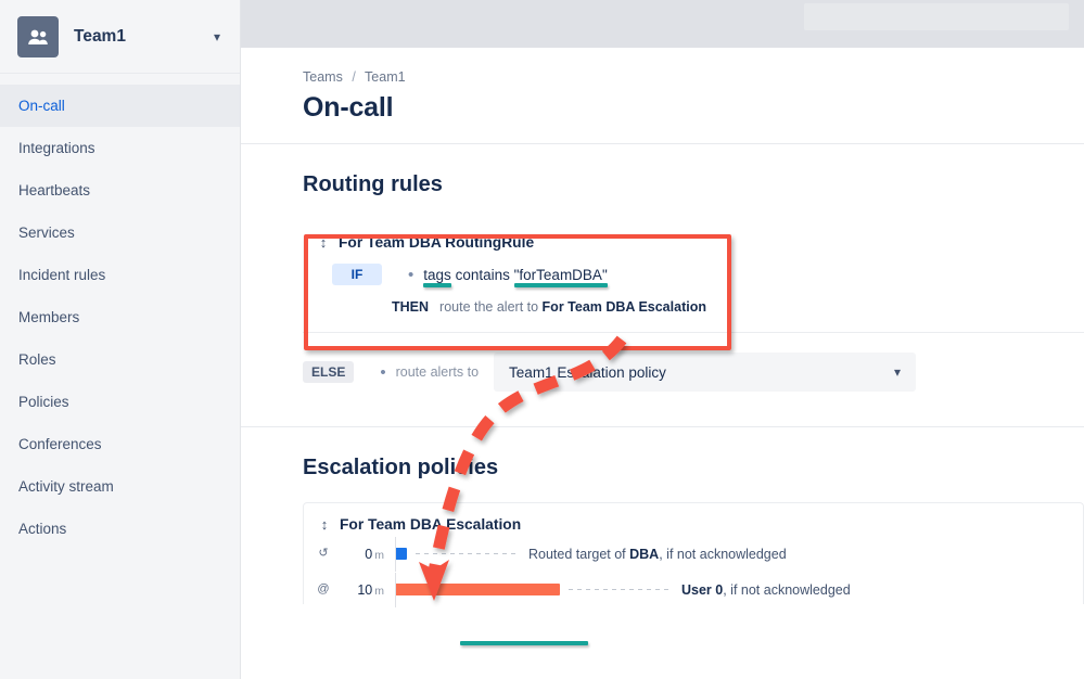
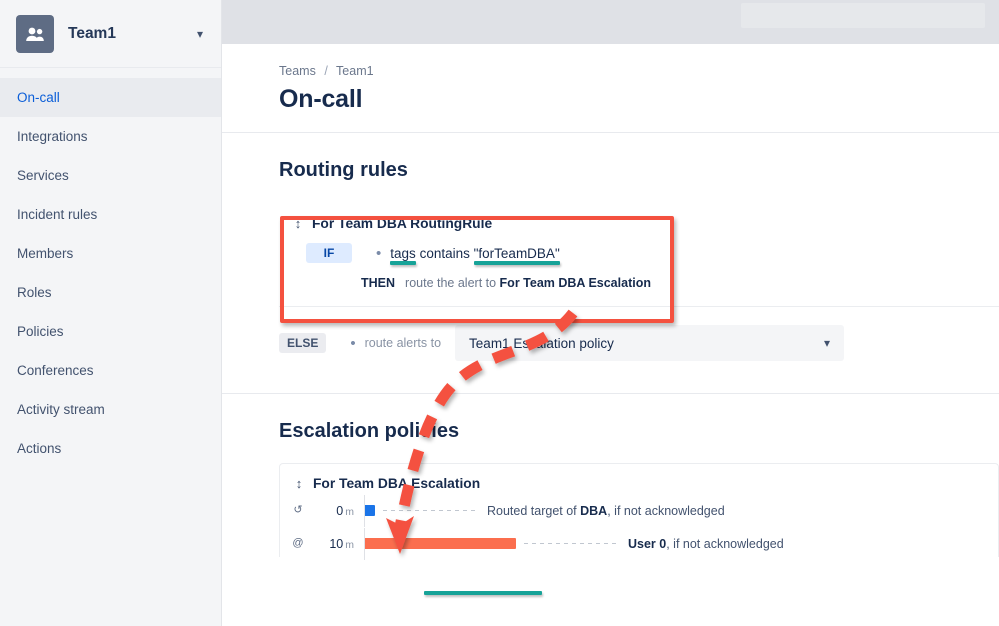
  Team1
  ▾
  On-call
  Integrations
- Heartbeats
  Services
  Incident rules
  Members
  Roles
  Policies
  Conferences
  Activity stream
  Actions
  Teams / Team1
  On-call
  Routing rules
  ↕
  For Team DBA RoutingRule
  IF
  •
  tags contains "forTeamDBA"
  THEN
  route the alert to For Team DBA Escalation
  ELSE
  •
  route alerts to
  Team1 Esation policy
  ▾
  Escalation poliies
  ↕
  For Team DBA Escalation
  ↺
  0 m
  Routed target of DBA, if not acknowledged
  @
  10 m
  User 0, if not acknowledged
